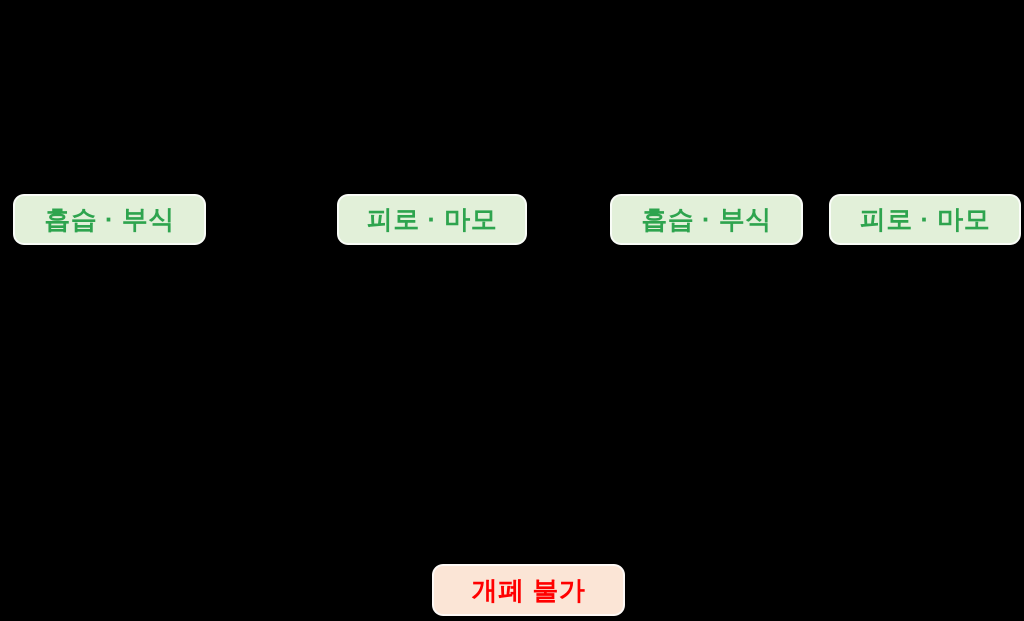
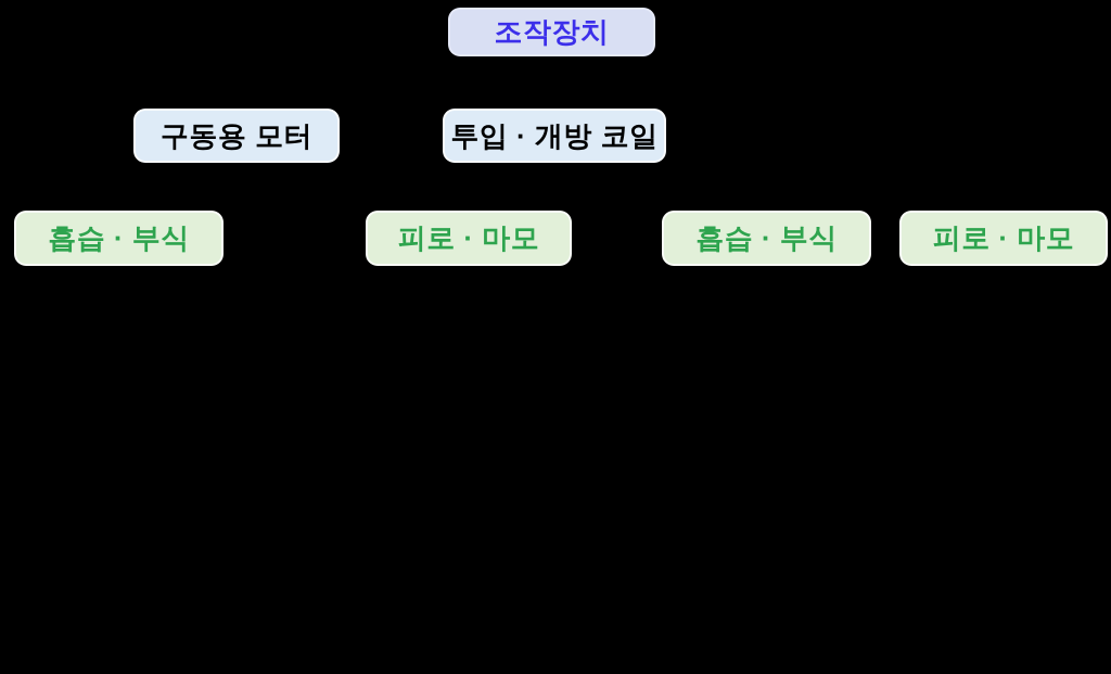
+ 조작장치
+ 구동용 모터
+ 투입 · 개방 코일
  흡습 · 부식
  피로 · 마모
  흡습 · 부식
  피로 · 마모
- 개폐 불가
